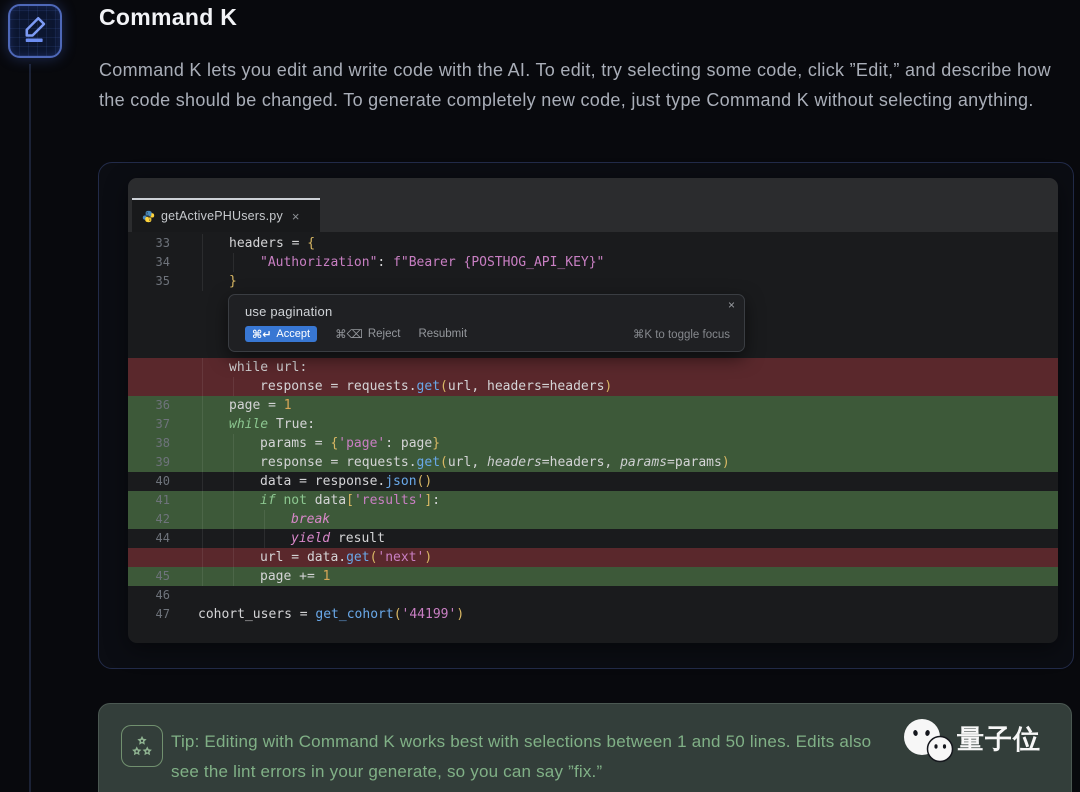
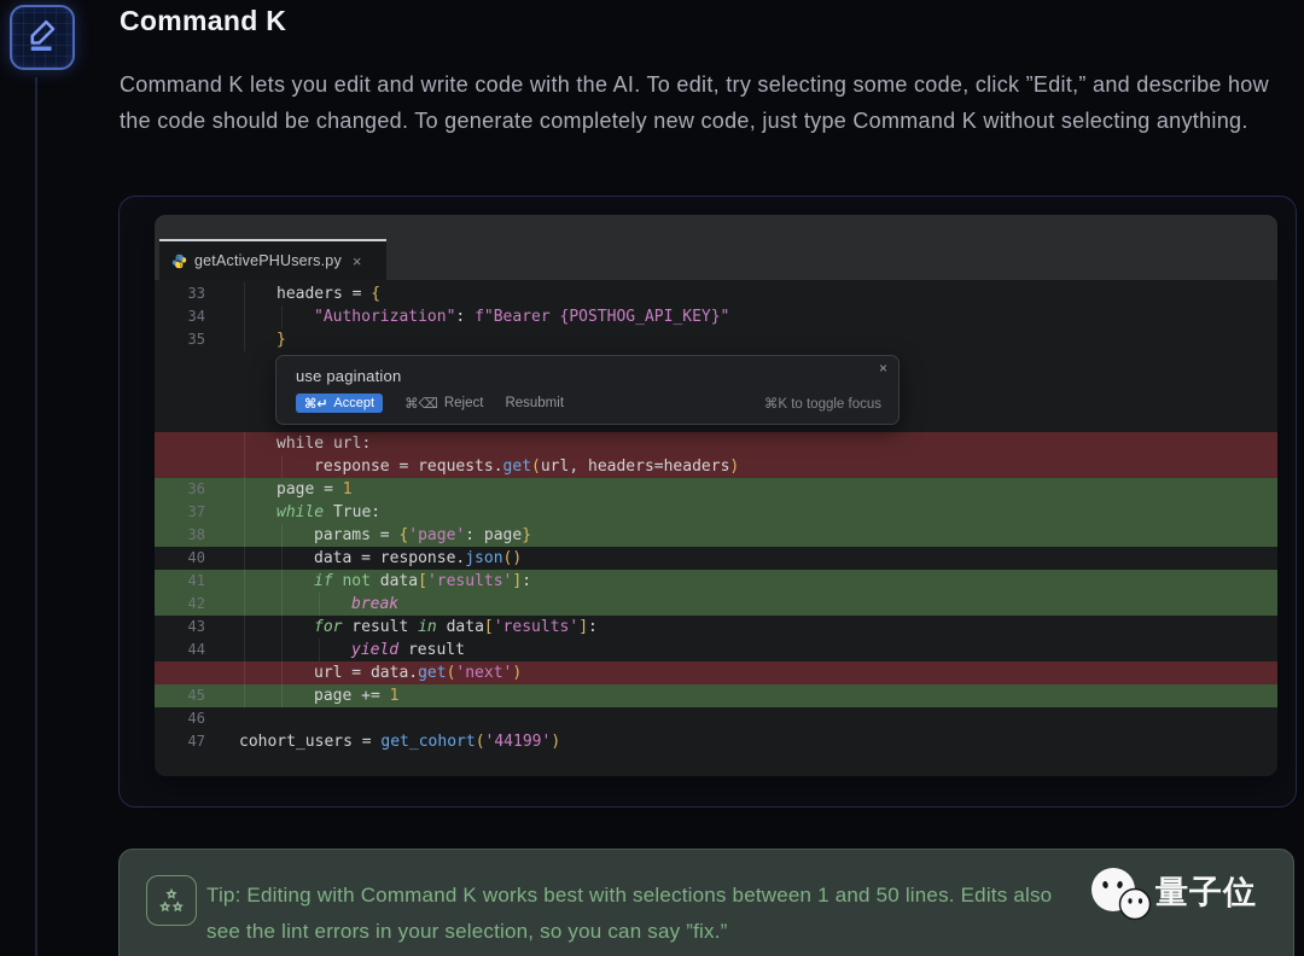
  Command K
  Command K lets you edit and write code with the AI. To edit, try selecting some code, click ”Edit,” and describe how the code should be changed. To generate completely new code, just type Command K without selecting anything.
  getActivePHUsers.py
  ×
  33
  headers = {
  34
  "Authorization": f"Bearer {POSTHOG_API_KEY}"
  35
  }
  while url:
  response = requests.get(url, headers=headers)
  36
  page = 1
  37
  while True:
  38
  params = {'page': page}
- 39
- response = requests.get(url, headers=headers, params=params)
  40
  data = response.json()
  41
  if not data['results']:
  42
  break
+ 43
+ for result in data['results']:
  44
  yield result
  url = data.get('next')
  45
  page += 1
  46
  47
  cohort_users = get_cohort('44199')
  ×
  use pagination
  ⌘↵
  Accept
  ⌘⌫
  Reject
  Resubmit
  ⌘K to toggle focus
  Tip: Editing with Command K works best with selections between 1 and 50 lines. Edits also
- see the lint errors in your generate, so you can say ”fix.”
+ see the lint errors in your selection, so you can say ”fix.”
  量子位
